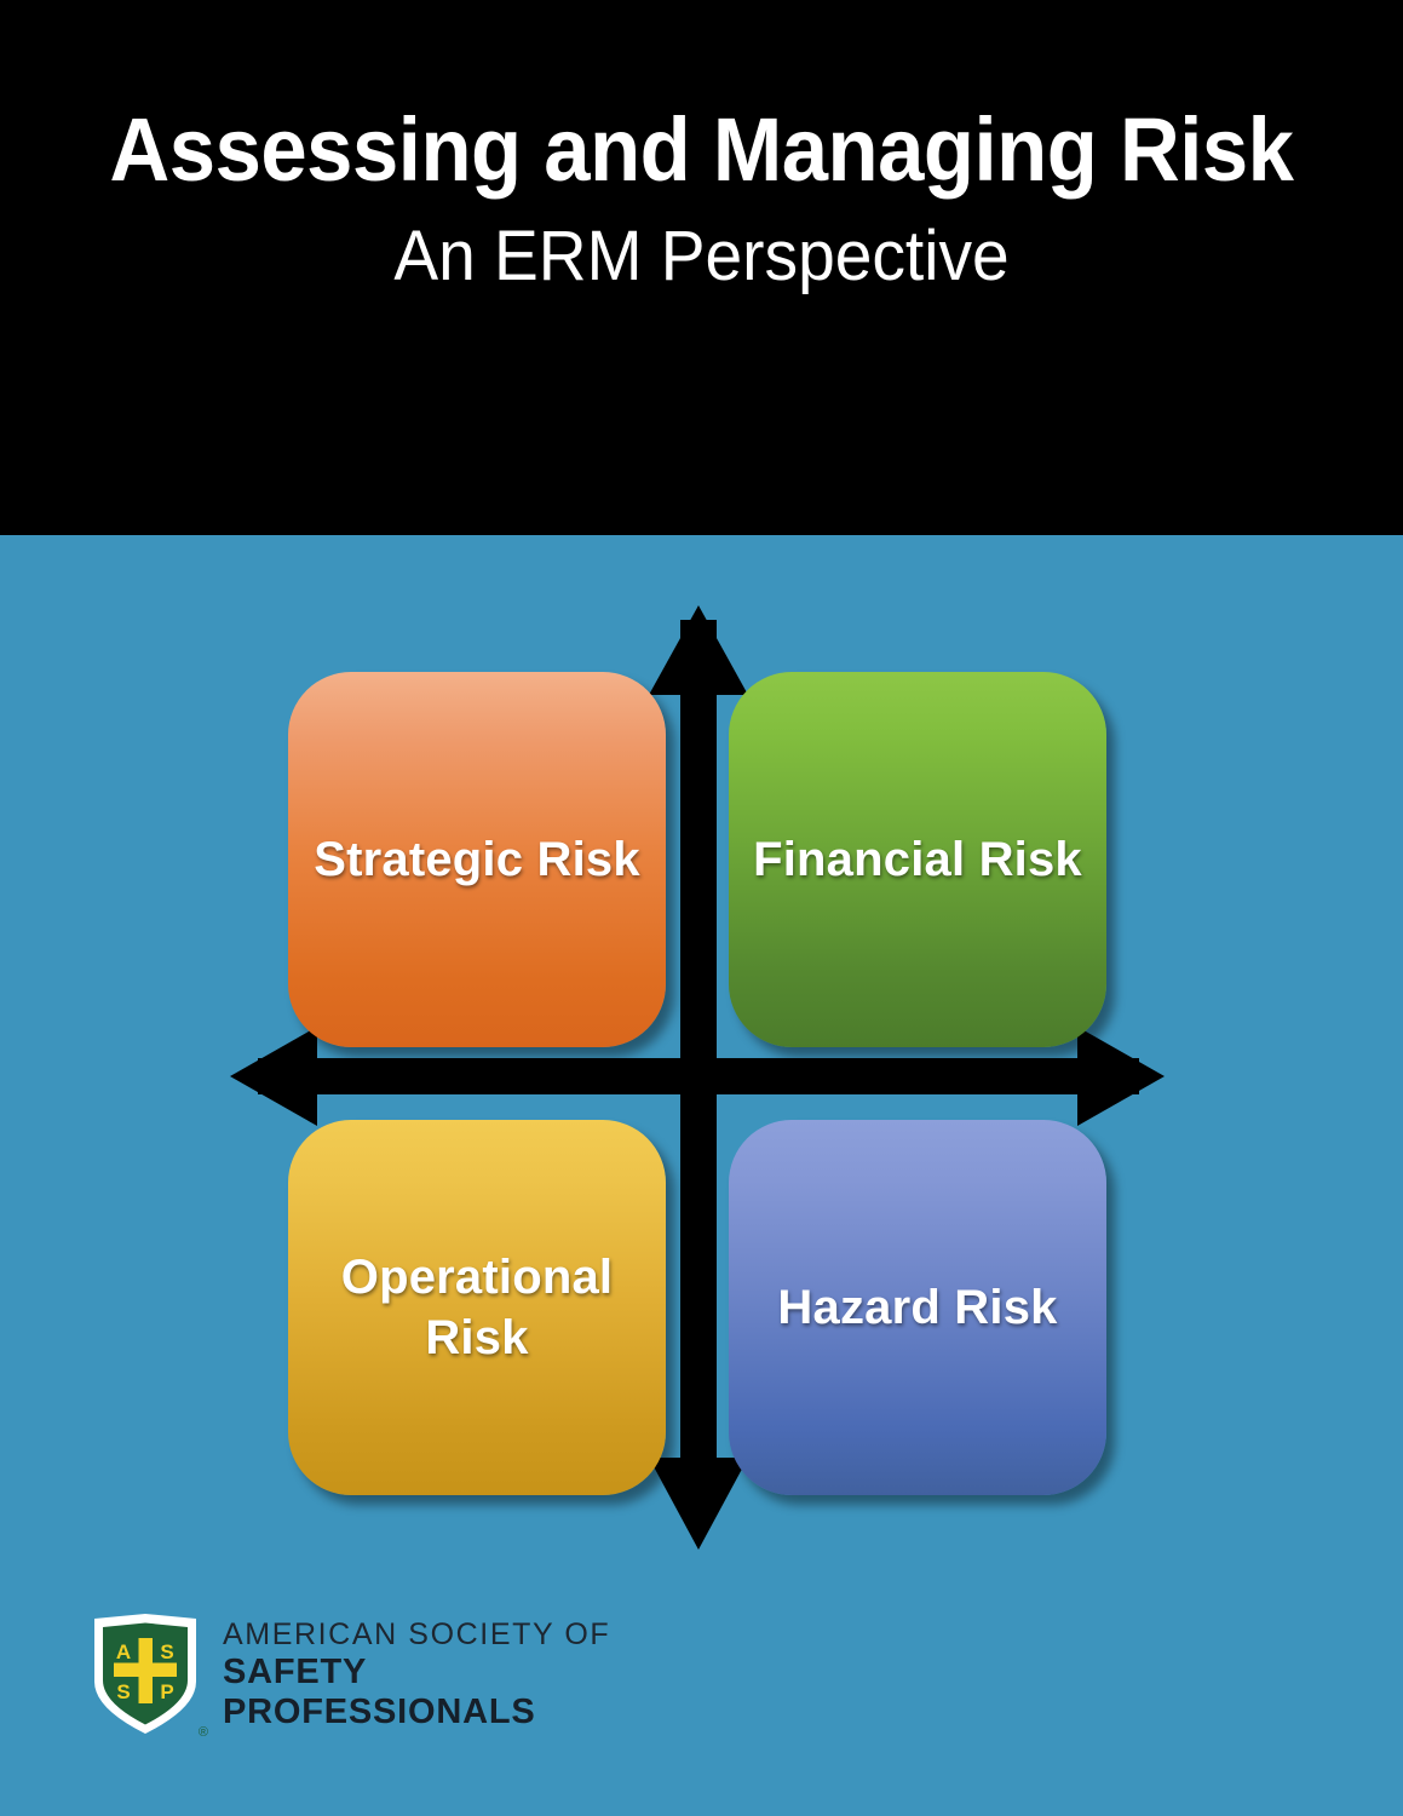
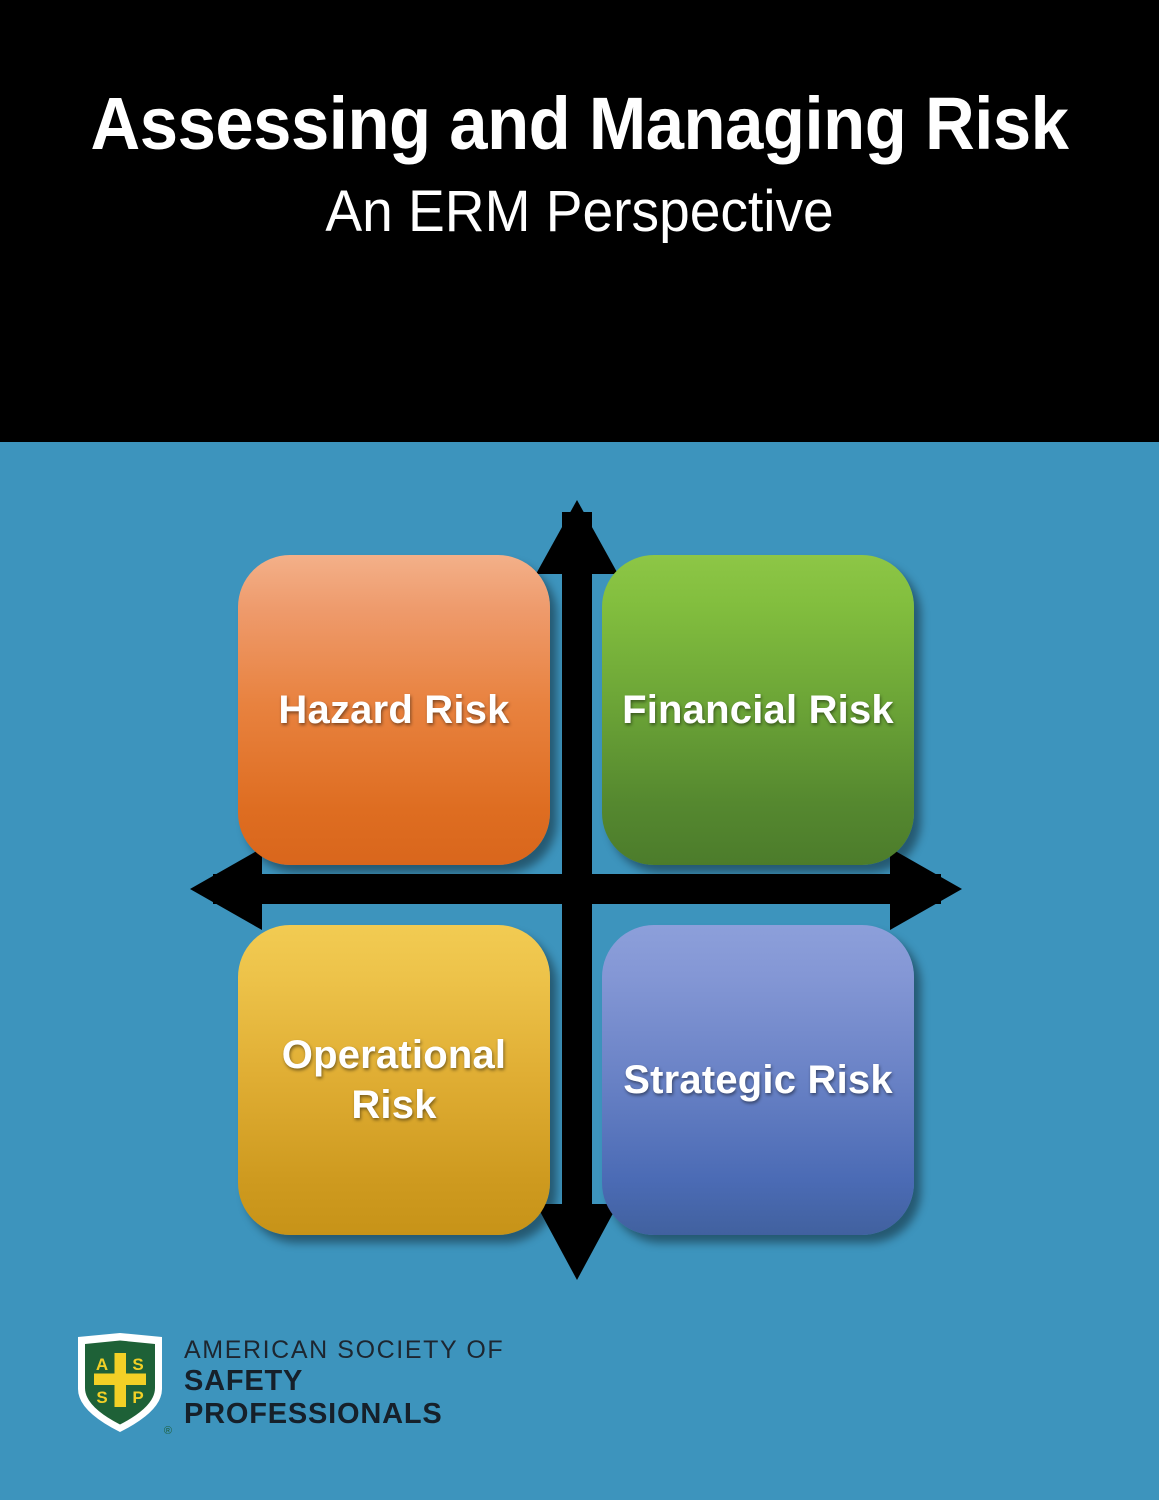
  Assessing and Managing Risk
  An ERM Perspective
- Strategic Risk
+ Hazard Risk
  Financial Risk
  Operational Risk
- Hazard Risk
+ Strategic Risk
  A
  S
  S
  P
  ®
  AMERICAN SOCIETY OF
  SAFETY PROFESSIONALS
